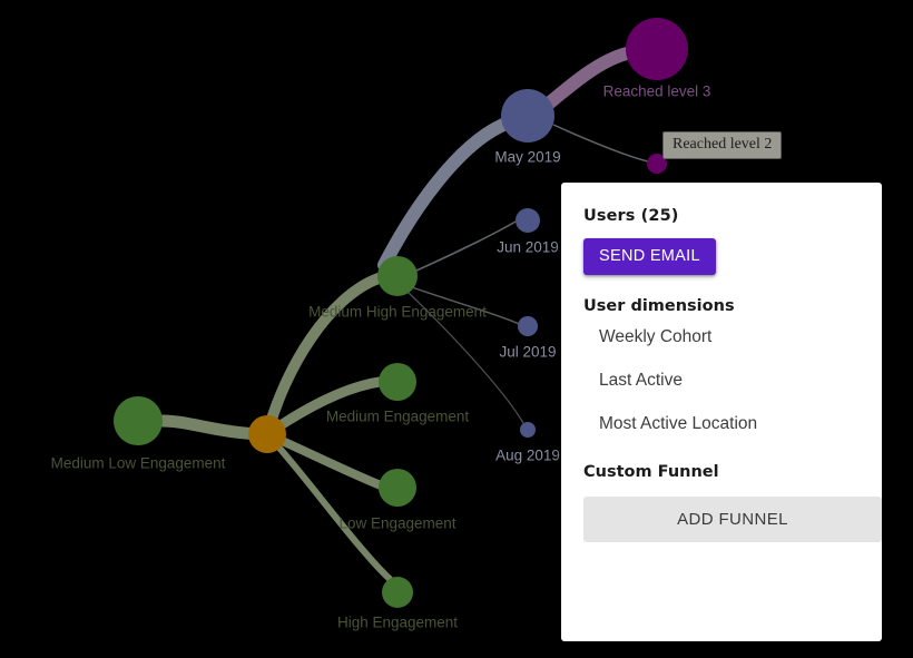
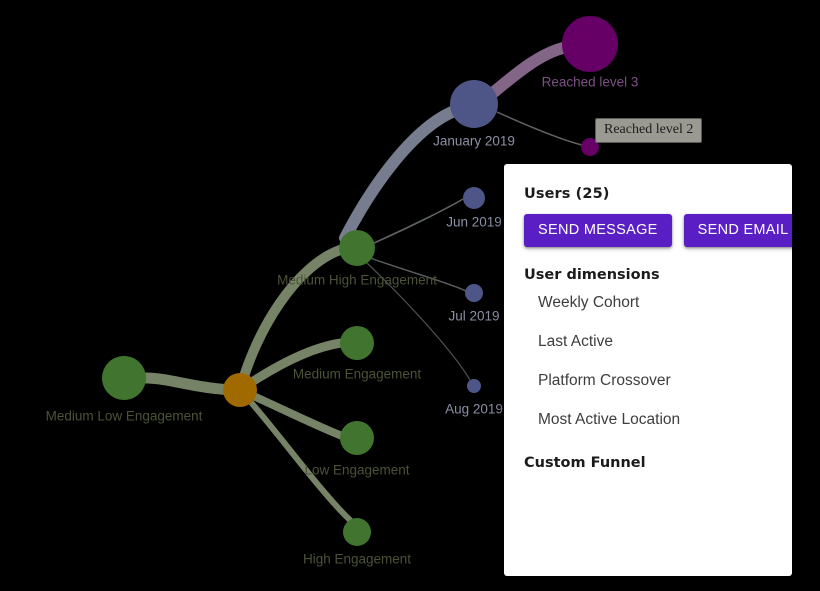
  Medium Low Engagement
  Medium High Engagement
  Medium Engagement
  Low Engagement
  High Engagement
- May 2019
+ January 2019
  Jun 2019
  Jul 2019
  Aug 2019
  Reached level 3
  Reached level 2
  Users (25)
+ SEND MESSAGE
  SEND EMAIL
  User dimensions
  Weekly Cohort
  Last Active
+ Platform Crossover
  Most Active Location
  Custom Funnel
- ADD FUNNEL
